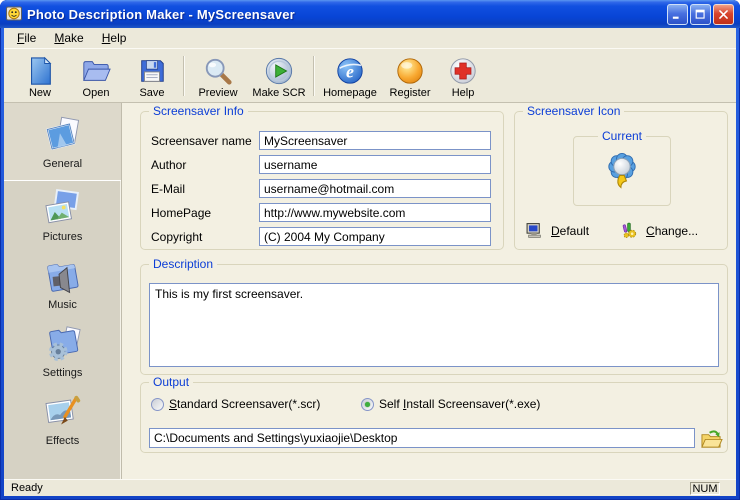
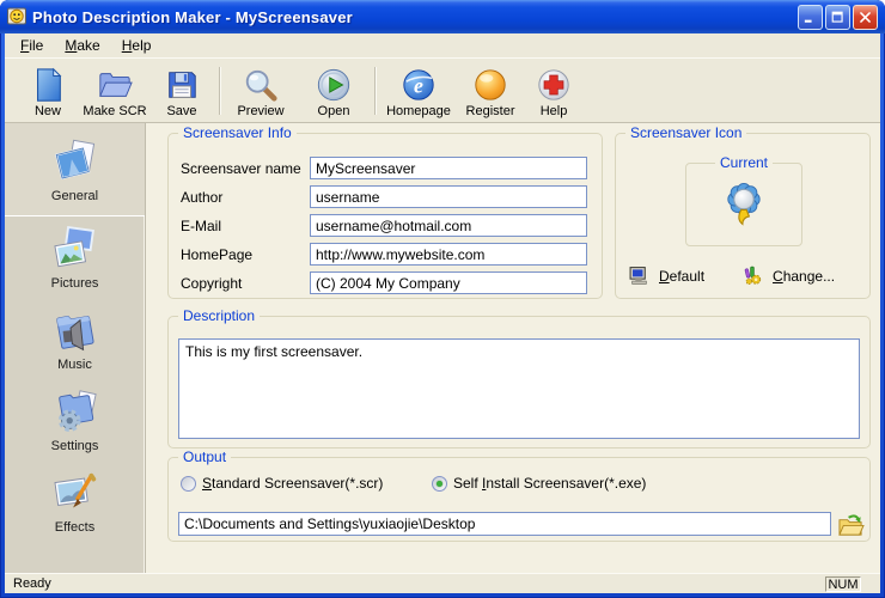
  Photo Description Maker - MyScreensaver
  File
  Make
  Help
  New
- Open
+ Make SCR
  Save
  Preview
- Make SCR
+ Open
  e
  Homepage
  Register
  Help
  General
  Pictures
  Music
  Settings
  Effects
  Screensaver Info
  Screensaver name
  MyScreensaver
  Author
  username
  E-Mail
  username@hotmail.com
  HomePage
  http://www.mywebsite.com
  Copyright
  (C) 2004 My Company
  Screensaver Icon
  Current
  Default
  Change...
  Description
  This is my first screensaver.
  Output
  Standard Screensaver(*.scr)
  Self Install Screensaver(*.exe)
  C:\Documents and Settings\yuxiaojie\Desktop
  Ready
  NUM
